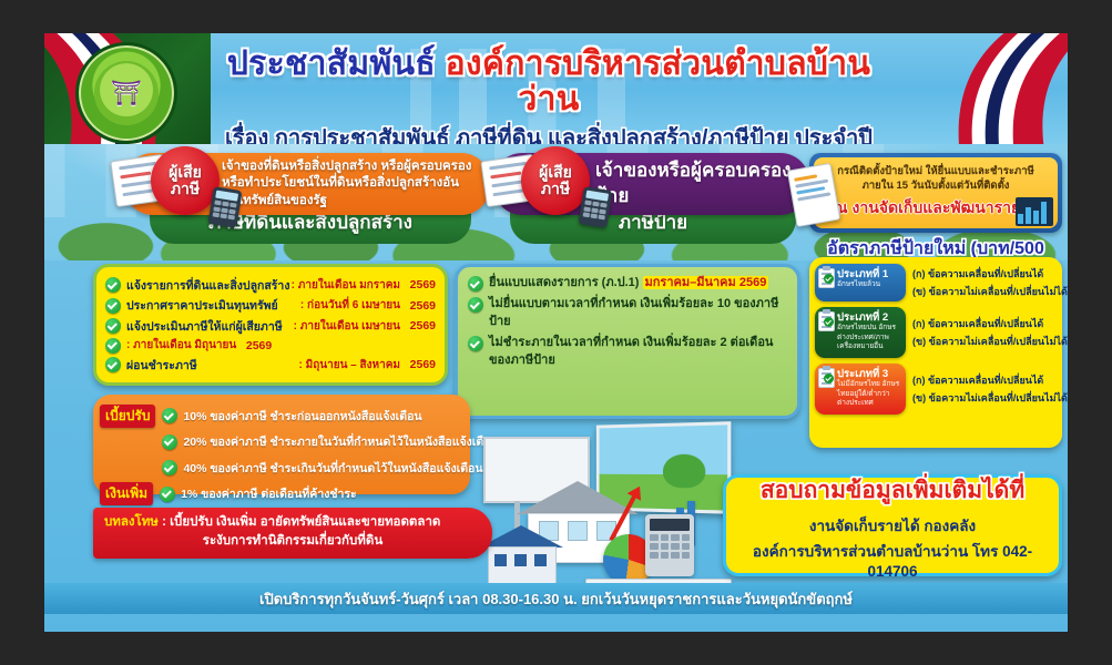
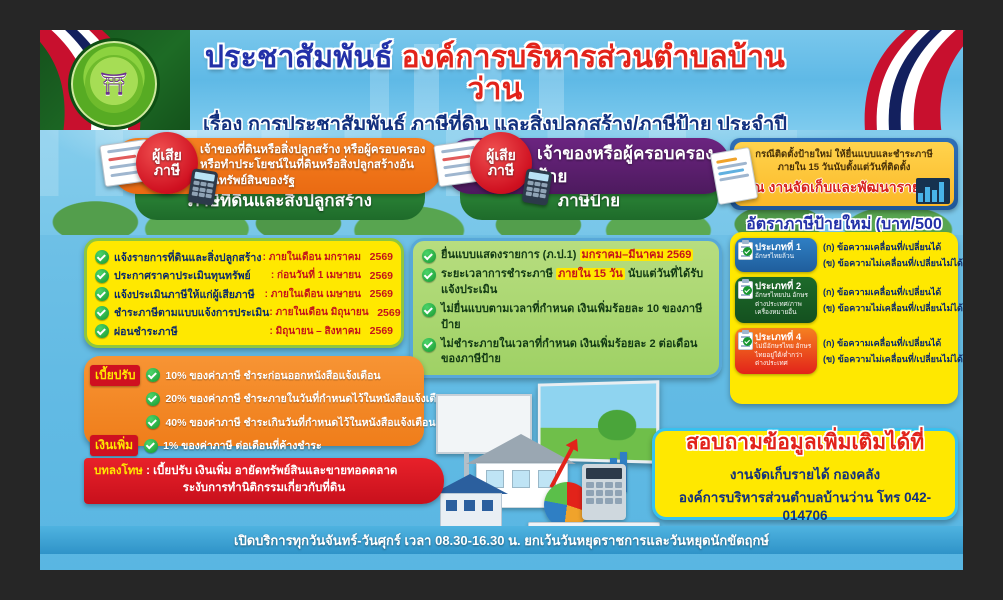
  ⛩
  ประชาสัมพันธ์ องค์การบริหารส่วนตำบลบ้านว่าน
  เรื่อง การประชาสัมพันธ์ ภาษีที่ดิน และสิ่งปลูกสร้าง/ภาษีป้าย ประจำปี
  ษีที่ดินและสิ่งปลูกสร้าง
  ภาษีป้าย
  เจ้าของที่ดินหรือสิ่งปลูกสร้าง หรือผู้ครอบครอง หรือทำประโยชน์ในที่ดินหรือสิ่งปลูกสร้างอันทรัพย์สินของรัฐ
  เจ้าของหรือผู้ครอบครองาย
  ผู้เสีย
  ภาษี
  ผู้เสีย
  ภาษี
  กรณีติดตั้งป้ายใหม่ ให้ยื่นแบบและชำระภาษี
  ภายใน 15 วันนับตั้งแต่วันที่ติดตั้ง
  ณ งานจัดเก็บและพัฒนารา
  อัตราภาษีป้ายใหม่ (บาท/500
  ประเภทที่ 1
  (ก) ข้อความเคลื่อนที่/เปลี่ยนได้
  (ข) ข้อความไม่เคลื่อนที่/เปลี่ยนไม่ได้
  ประเภทที่ 2
  (ก) ข้อความเคลื่อนที่/เปลี่ยนได้
  (ข) ข้อความไม่เคลื่อนที่/เปลี่ยนไม่ได้
- ประเภทที่ 3
+ ประเภทที่ 4
  (ก) ข้อความเคลื่อนที่/เปลี่ยนได้
  (ข) ข้อความไม่เคลื่อนที่/เปลี่ยนไม่ได้
  แจ้งรายการที่ดินและสิ่งปลูกสร้าง
  : ภายในเดือน มกราคม
  2569
  ประกาศราคาประเมินทุนทรัพย์
- : ก่อนวันที่ 6 เมษายน
+ : ก่อนวันที่ 1 เมษายน
  2569
  แจ้งประเมินภาษีให้แก่ผู้เสียภาษี
  : ภายในเดือน เมษายน
  2569
+ ชำระภาษีตามแบบแจ้งการประเมิน
  : ภายในเดือน มิถุนายน
  2569
  ผ่อนชำระภาษี
  : มิถุนายน – สิงหาคม
  2569
  ยื่นแบบแสดงรายการ (ภ.ป.1) มกราคม–มีนาคม 2569
+ ระยะเวลาการชำระภาษี ภายใน 15 วัน นับแต่วันที่ได้รับแจ้งประเมิน
  ไม่ยื่นแบบตามเวลาที่กำหนด เงินเพิ่มร้อยละ 10 ของภาษีป้าย
  ไม่ชำระภายในเวลาที่กำหนด เงินเพิ่มร้อยละ 2 ต่อเดือนของภาษีป้าย
  เบี้ยปรับ
  10% ของค่าภาษี ชำระก่อนออกหนังสือแจ้งเตือน
  20% ของค่าภาษี ชำระภายในวันที่กำหนดไว้ในหนังสือแจ้งเตื
  40% ของค่าภาษี ชำระเกินวันที่กำหนดไว้ในหนังสือแจ้งเตือน
  เงินเพิ่ม
  1% ของค่าภาษี ต่อเดือนที่ค้างชำระ
  บทลงโทษ : เบี้ยปรับ เงินเพิ่ม อายัดทรัพย์สินและขายทอดตลาด
  ระงับการทำนิติกรรมเกี่ยวกับที่ดิน
  สอบถามข้อมูลเพิ่มเติมได้ที่
  งานจัดเก็บรายได้ กองคลัง
  องค์การบริหารส่วนตำบลบ้านว่าน โทร 042-014706
  เปิดบริการทุกวันจันทร์-วันศุกร์ เวลา 08.30-16.30 น. ยกเว้นวันหยุดราชการและวันหยุดนักขัตฤกษ์
